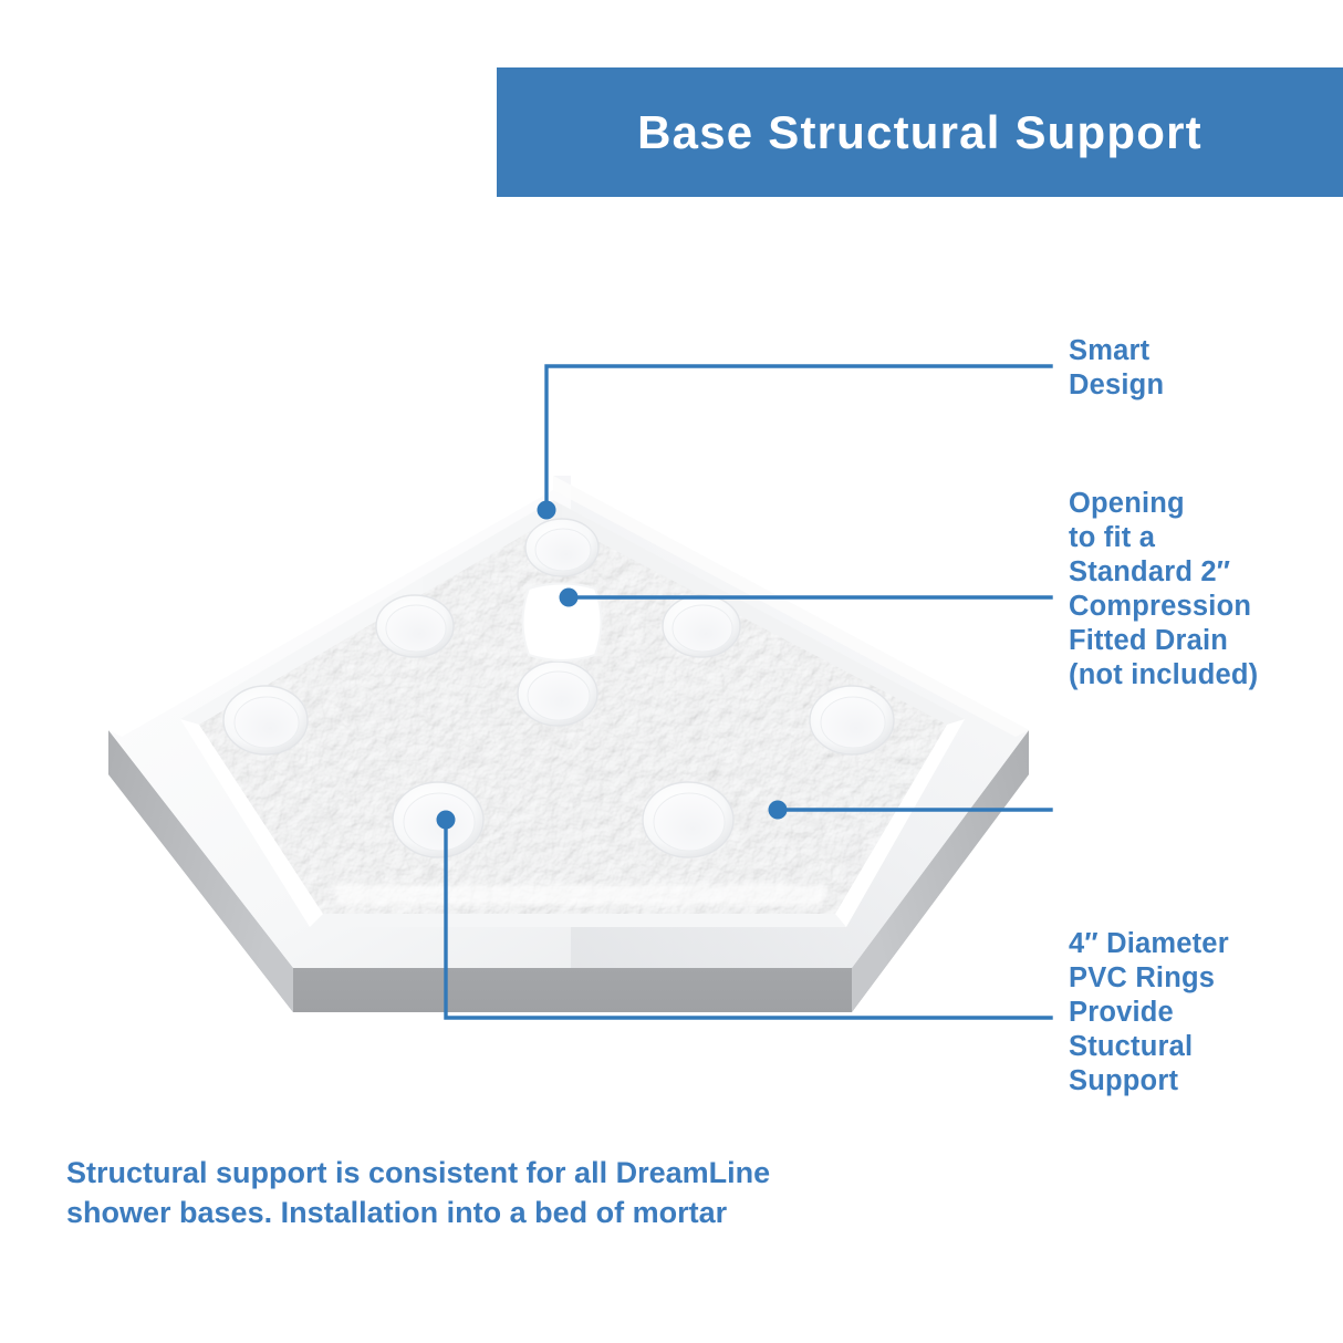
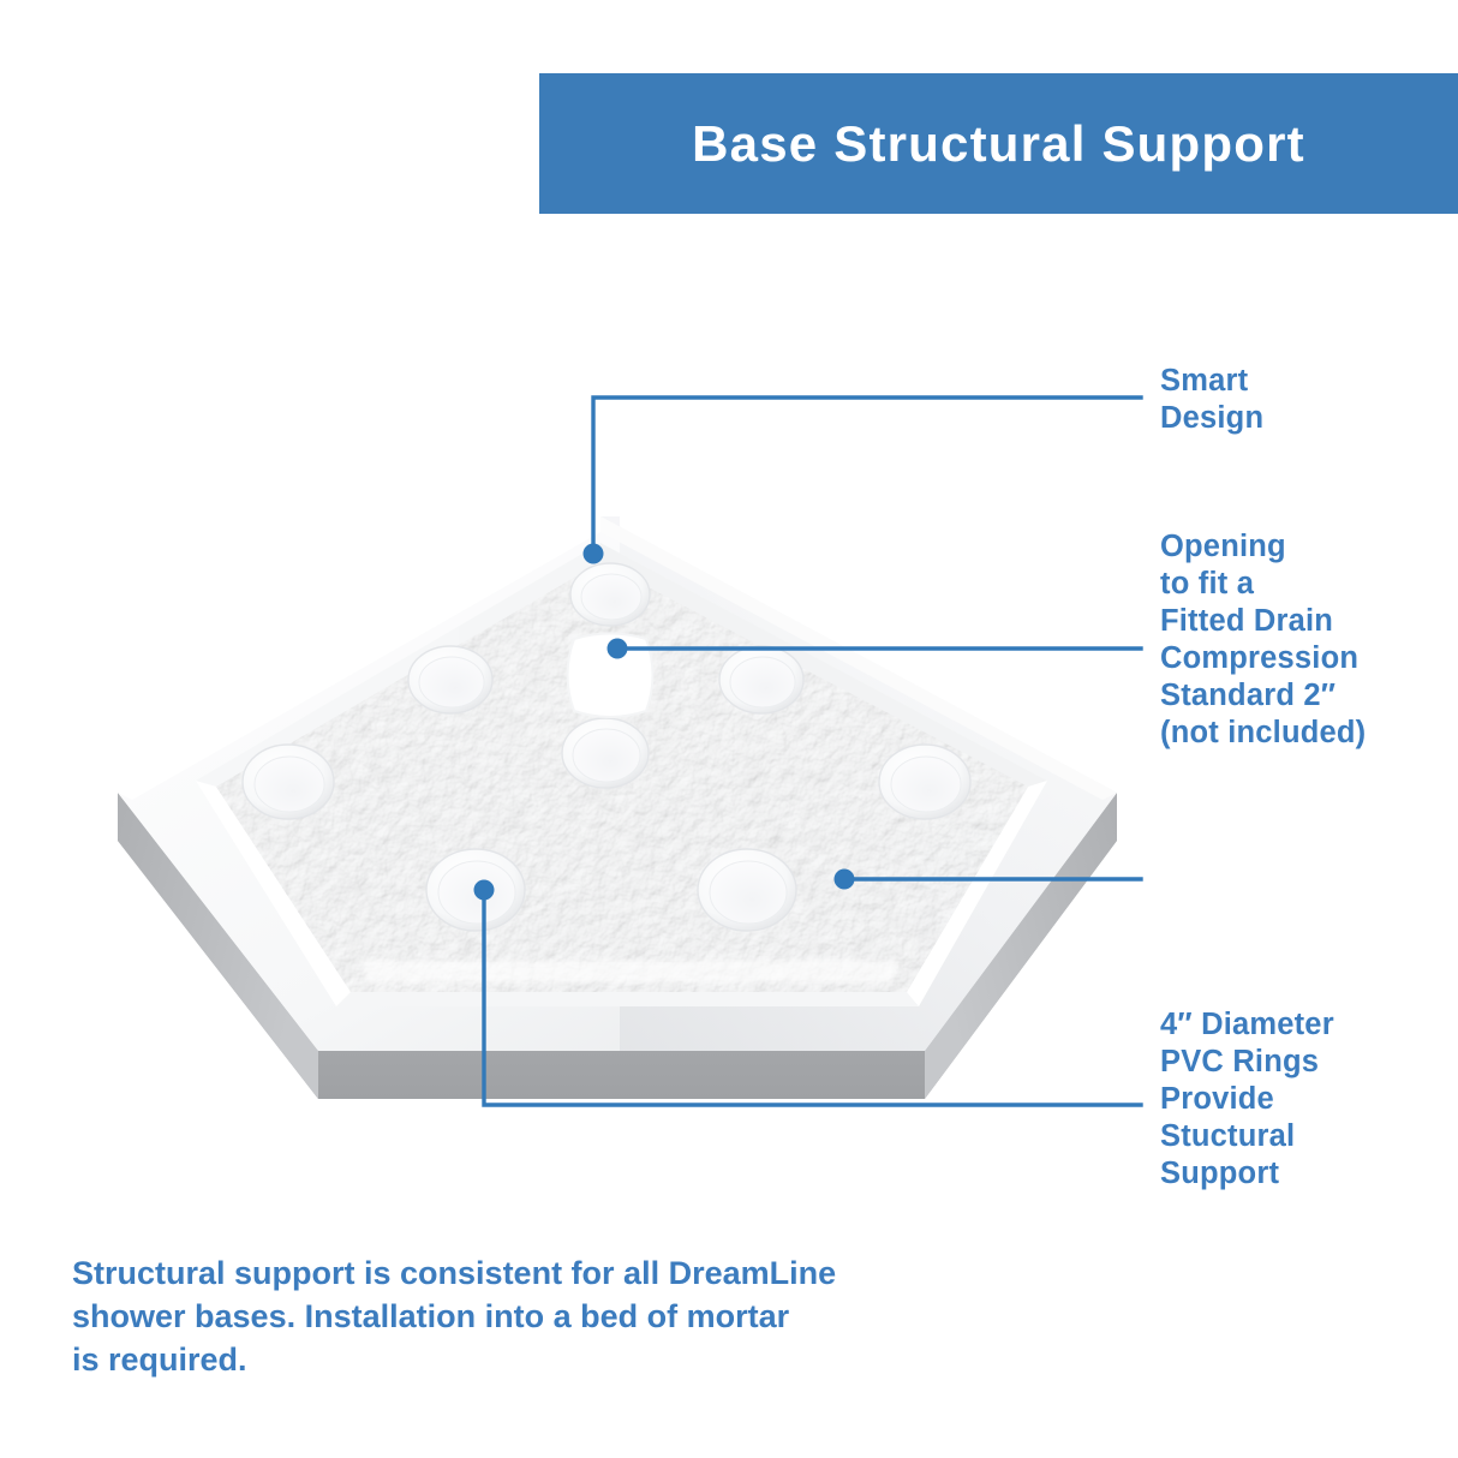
  Base Structural Support
  Smart
  Design
  Opening
  to fit a
- Standard 2″
+ Fitted Drain
  Compression
- Fitted Drain
+ Standard 2″
  (not included)
  4″ Diameter
  PVC Rings
  Provide
  Stuctural
  Support
  Structural support is consistent for all DreamLine
  shower bases. Installation into a bed of mortar
+ is required.
